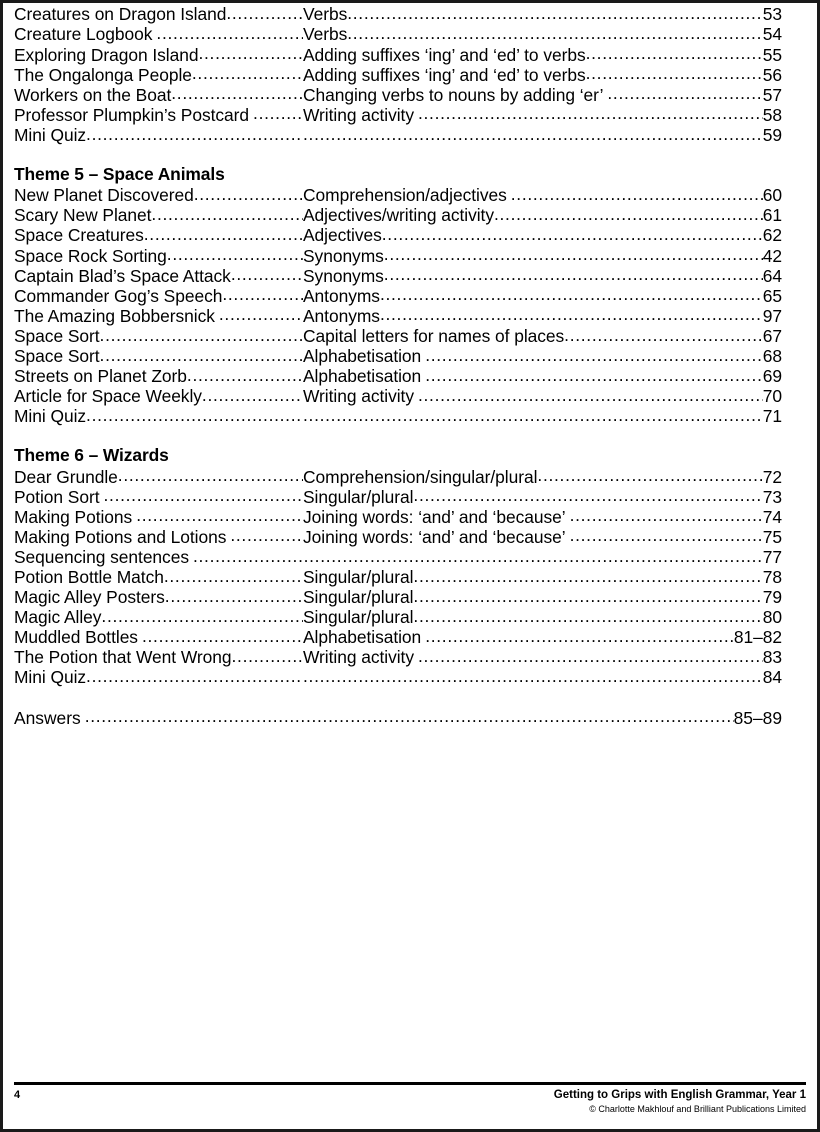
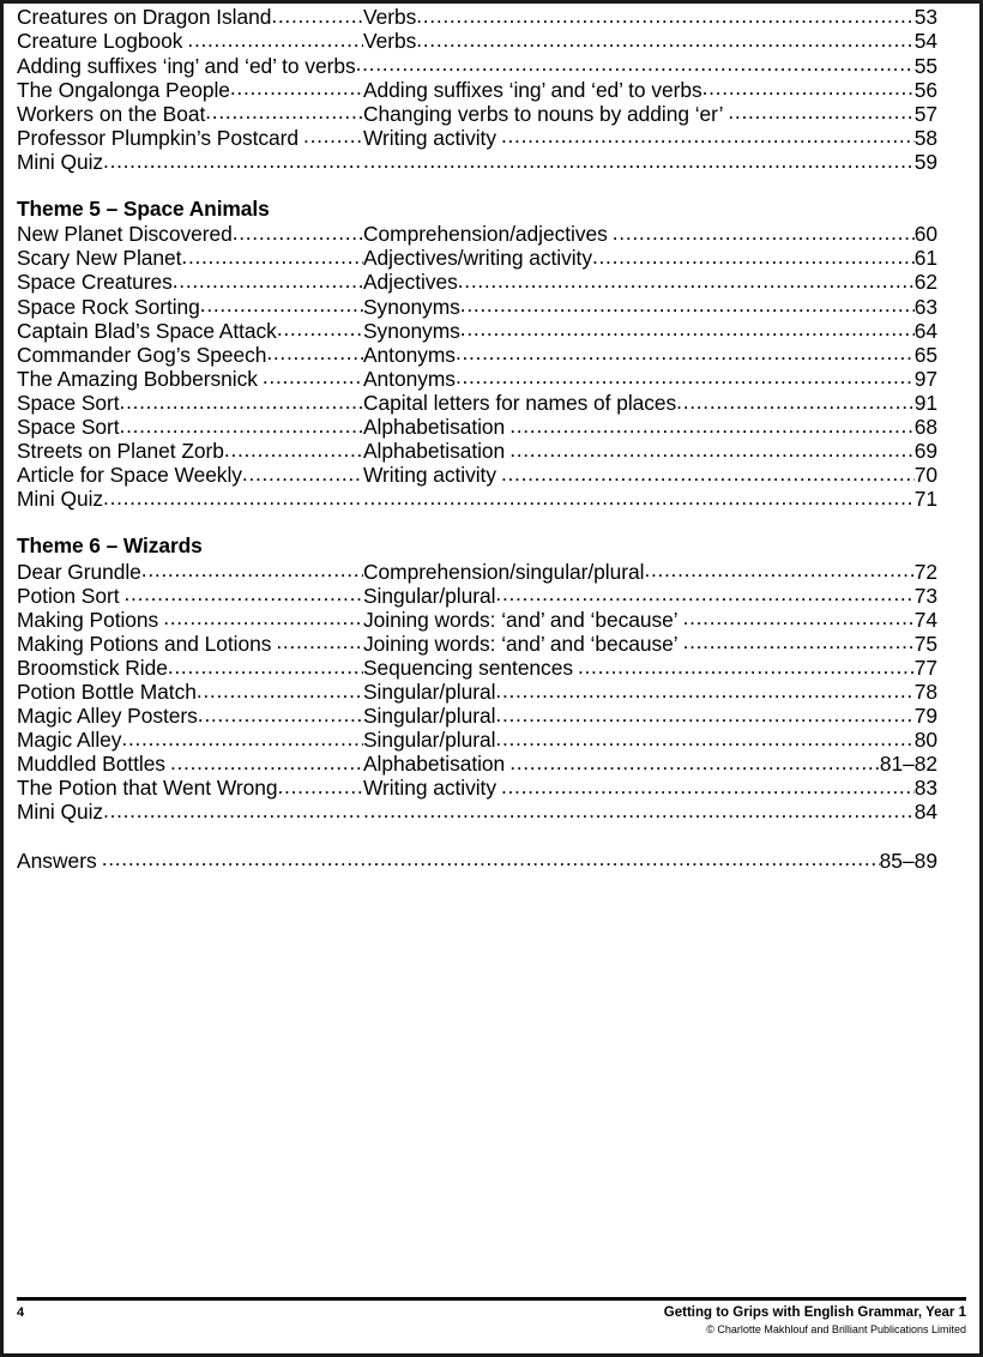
  Creatures on Dragon Island
  Verbs
  53
  Creature Logbook
  Verbs
  54
- Exploring Dragon Island
  Adding suffixes ‘ing’ and ‘ed’ to verbs
  55
  The Ongalonga People
  Adding suffixes ‘ing’ and ‘ed’ to verbs
  56
  Workers on the Boat
  Changing verbs to nouns by adding ‘er’
  57
  Professor Plumpkin’s Postcard
  Writing activity
  58
  Mini Quiz
  59
  Theme 5 – Space Animals
  New Planet Discovered
  Comprehension/adjectives
  60
  Scary New Planet
  Adjectives/writing activity
  61
  Space Creatures
  Adjectives
  62
  Space Rock Sorting
  Synonyms
- 42
+ 63
  Captain Blad’s Space Attack
  Synonyms
  64
  Commander Gog’s Speech
  Antonyms
  65
  The Amazing Bobbersnick
  Antonyms
  97
  Space Sort
  Capital letters for names of places
- 67
+ 91
  Space Sort
  Alphabetisation
  68
  Streets on Planet Zorb
  Alphabetisation
  69
  Article for Space Weekly
  Writing activity
  70
  Mini Quiz
  71
  Theme 6 – Wizards
  Dear Grundle
  Comprehension/singular/plural
  72
  Potion Sort
  Singular/plural
  73
  Making Potions
  Joining words: ‘and’ and ‘because’
  74
  Making Potions and Lotions
  Joining words: ‘and’ and ‘because’
  75
+ Broomstick Ride
  Sequencing sentences
  77
  Potion Bottle Match
  Singular/plural
  78
  Magic Alley Posters
  Singular/plural
  79
  Magic Alley
  Singular/plural
  80
  Muddled Bottles
  Alphabetisation
  81–82
  The Potion that Went Wrong
  Writing activity
  83
  Mini Quiz
  84
  Answers
  85–89
  4
  Getting to Grips with English Grammar, Year 1
  © Charlotte Makhlouf and Brilliant Publications Limited
